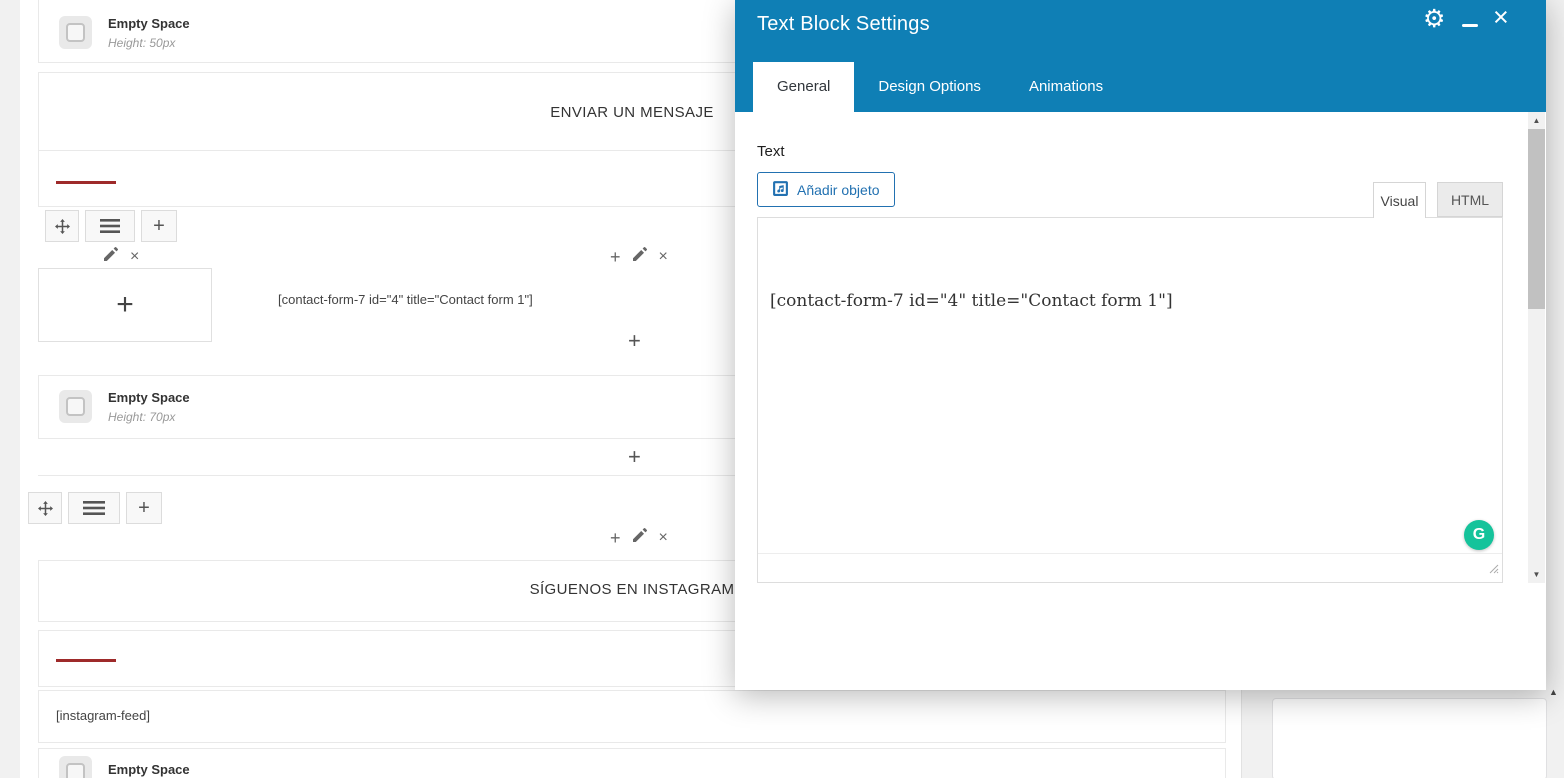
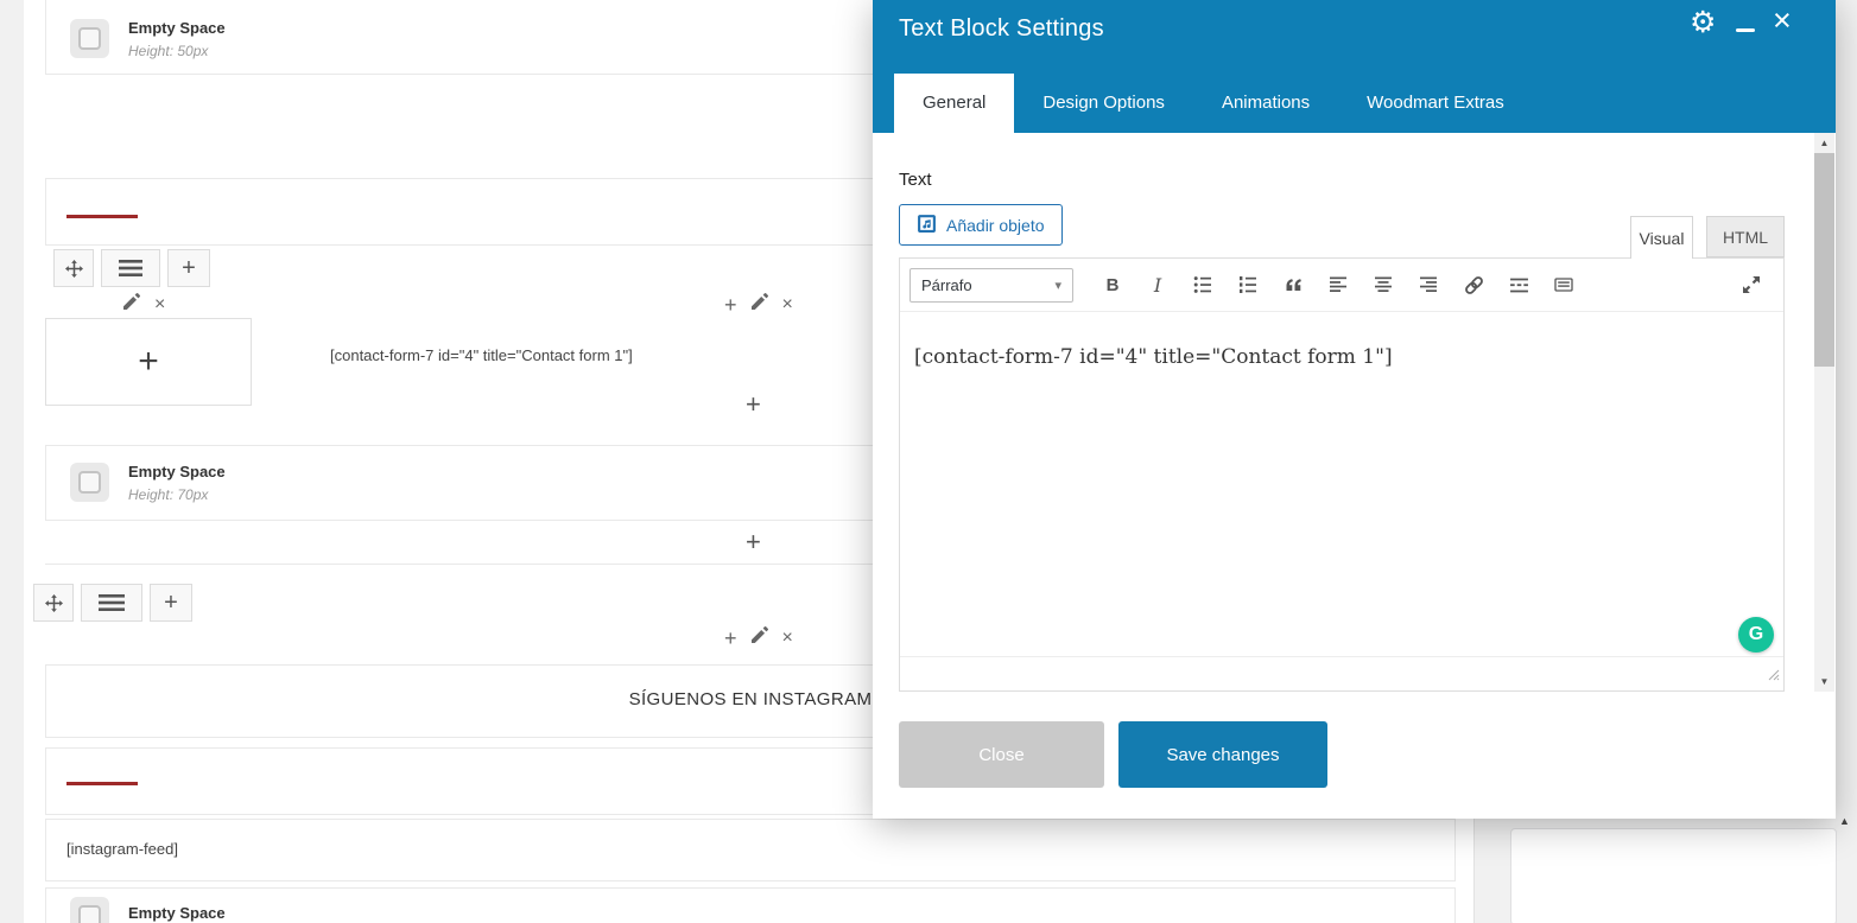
  Empty Space
  Height: 50px
- ENVIAR UN MENSAJE
  +
  ×
  +
  +
  ×
  [contact-form-7 id="4" title="Contact form 1"]
  +
  Empty Space
  Height: 70px
  +
  +
  +
  ×
  SÍGUENOS EN INSTAGRAM
  [instagram-feed]
  Empty Space
  Text Block Settings
  ⚙
  ×
  General
  Design Options
  Animations
+ Woodmart Extras
  Text
  Añadir objeto
  Visual
  HTML
+ Párrafo
+ ▾
+ B
+ I
  [contact-form-7 id="4" title="Contact form 1"]
  G
  ▲
  ▼
+ Close
+ Save changes
  ▲
